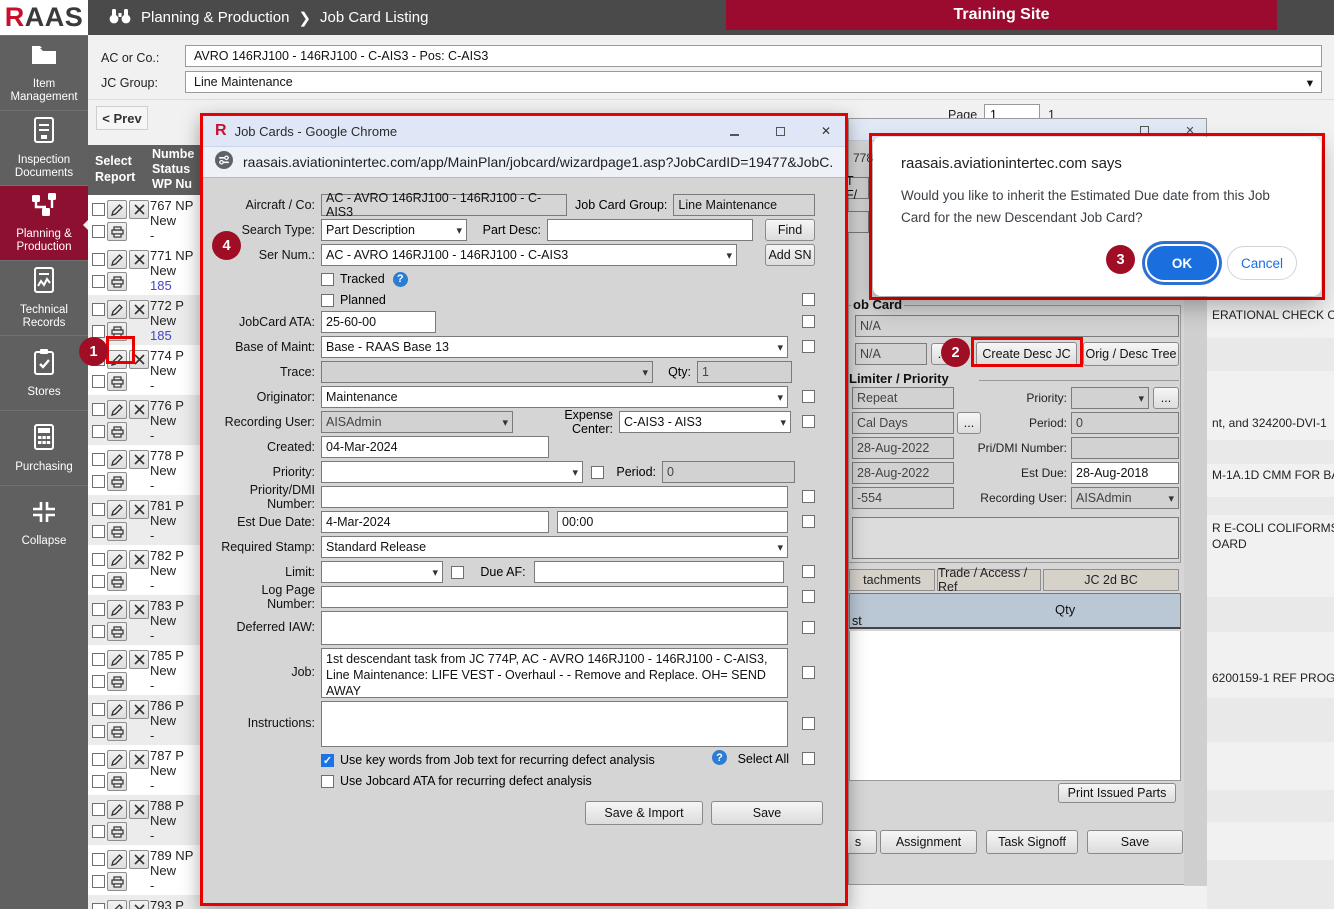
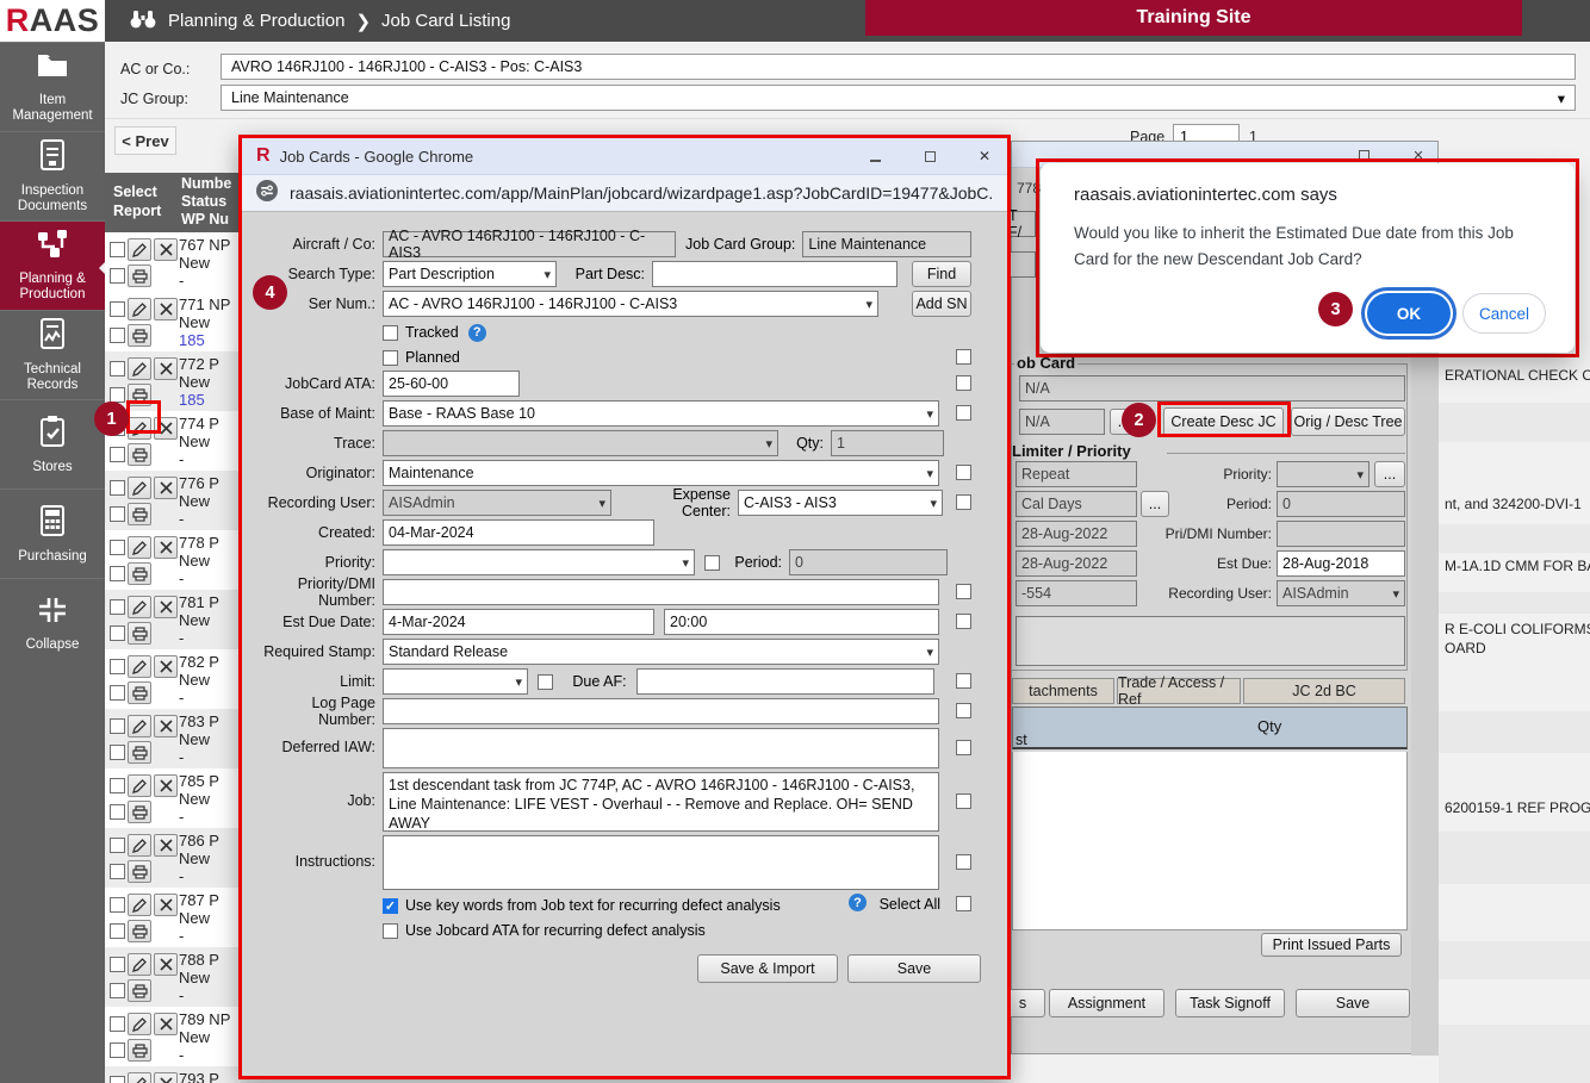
  R
  AAS
  Planning & Production
  ❯
  Job Card Listing
  Training Site
  Item
  Management
  Inspection
  Documents
  Planning &
  Production
  Technical
  Records
  Stores
  Purchasing
  Collapse
  AC or Co.:
  AVRO 146RJ100 - 146RJ100 - C-AIS3 - Pos: C-AIS3
  JC Group:
  Line Maintenance
  ▾
  < Prev
  Page
  1
  1
  Select
  Report
  Numbe
  Status
  WP Nu
  767 NP
  New
  -
  771 NP
  New
  185
  772 P
  New
  185
  774 P
  New
  -
  776 P
  New
  -
  778 P
  New
  -
  781 P
  New
  -
  782 P
  New
  -
  783 P
  New
  -
  785 P
  New
  -
  786 P
  New
  -
  787 P
  New
  -
  788 P
  New
  -
  789 NP
  New
  -
  793 P
  ERATIONAL CHECK O
  nt, and 324200-DVI-1
  M-1A.1D CMM FOR B
  R E-COLI COLIFORM
  OARD
  6200159-1 REF PROG
  ✕
  778
  T F/
  ob Card
  N/A
  N/A
  Create Desc JC
  Orig / Desc Tree
  Limiter / Priority
  Repeat
  Cal Days
  28-Aug-2022
  28-Aug-2022
  -554
  ...
  Priority:
  ▾
  ...
  Period:
  0
  Pri/DMI Number:
  Est Due:
  28-Aug-2018
  Recording User:
  AISAdmin
  ▾
  tachments
  Trade / Access / Ref
  JC 2d BC
  Qty
  st
  Print Issued Parts
  s
  Assignment
  Task Signoff
  Save
  R
  Job Cards - Google Chrome
  ✕
  raasais.aviationintertec.com/app/MainPlan/jobcard/wizardpage1.asp?JobCardID=19477&JobC.
  Aircraft / Co:
  AC - AVRO 146RJ100 - 146RJ100 - C-AIS3
  Job Card Group:
  Line Maintenance
  Search Type:
  Part Description
  ▾
  Part Desc:
  Find
  Ser Num.:
  AC - AVRO 146RJ100 - 146RJ100 - C-AIS3
  ▾
  Add SN
  Tracked
  ?
  Planned
  JobCard ATA:
  25-60-00
  Base of Maint:
- Base - RAAS Base 13
+ Base - RAAS Base 10
  ▾
  Trace:
  ▾
  Qty:
  1
  Originator:
  Maintenance
  ▾
  Recording User:
  AISAdmin
  ▾
  Expense Center:
  C-AIS3 - AIS3
  ▾
  Created:
  04-Mar-2024
  Priority:
  ▾
  Period:
  0
  Priority/DMI Number:
  Est Due Date:
  4-Mar-2024
- 00:00
+ 20:00
  Required Stamp:
  Standard Release
  ▾
  Limit:
  ▾
  Due AF:
  Log Page Number:
  Deferred IAW:
  Job:
  1st descendant task from JC 774P, AC - AVRO 146RJ100 - 146RJ100 - C-AIS3, Line Maintenance: LIFE VEST - Overhaul - - Remove and Replace. OH= SEND AWAY
  Instructions:
  ✓
  Use key words from Job text for recurring defect analysis
  ?
  Select All
  Use Jobcard ATA for recurring defect analysis
  Save & Import
  Save
  raasais.aviationintertec.com says
  Would you like to inherit the Estimated Due date from this Job Card for the new Descendant Job Card?
  OK
  Cancel
  1
  2
  3
  4
